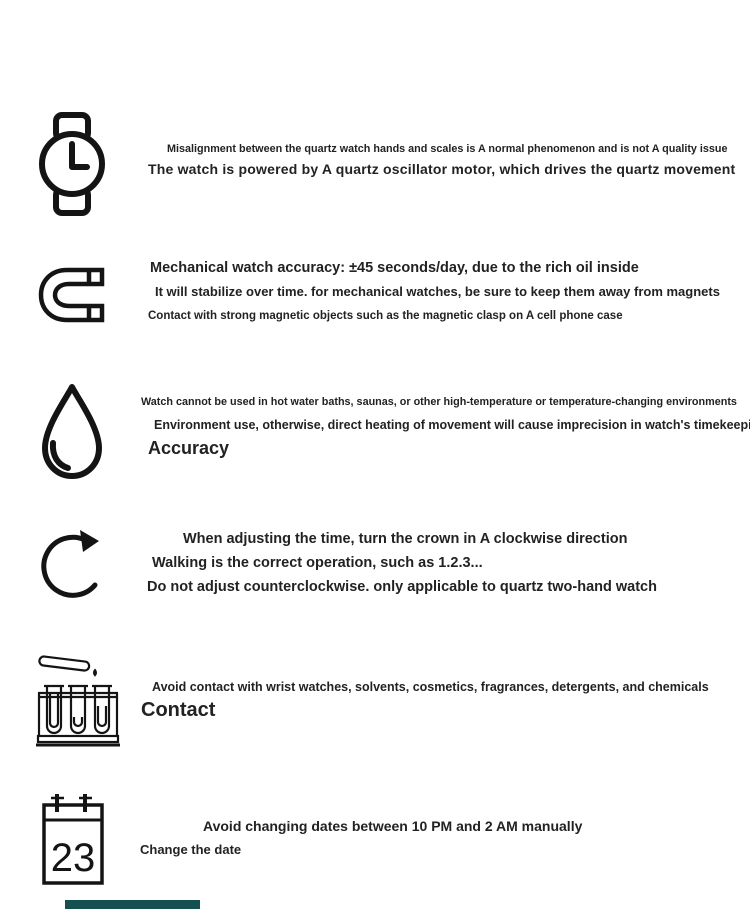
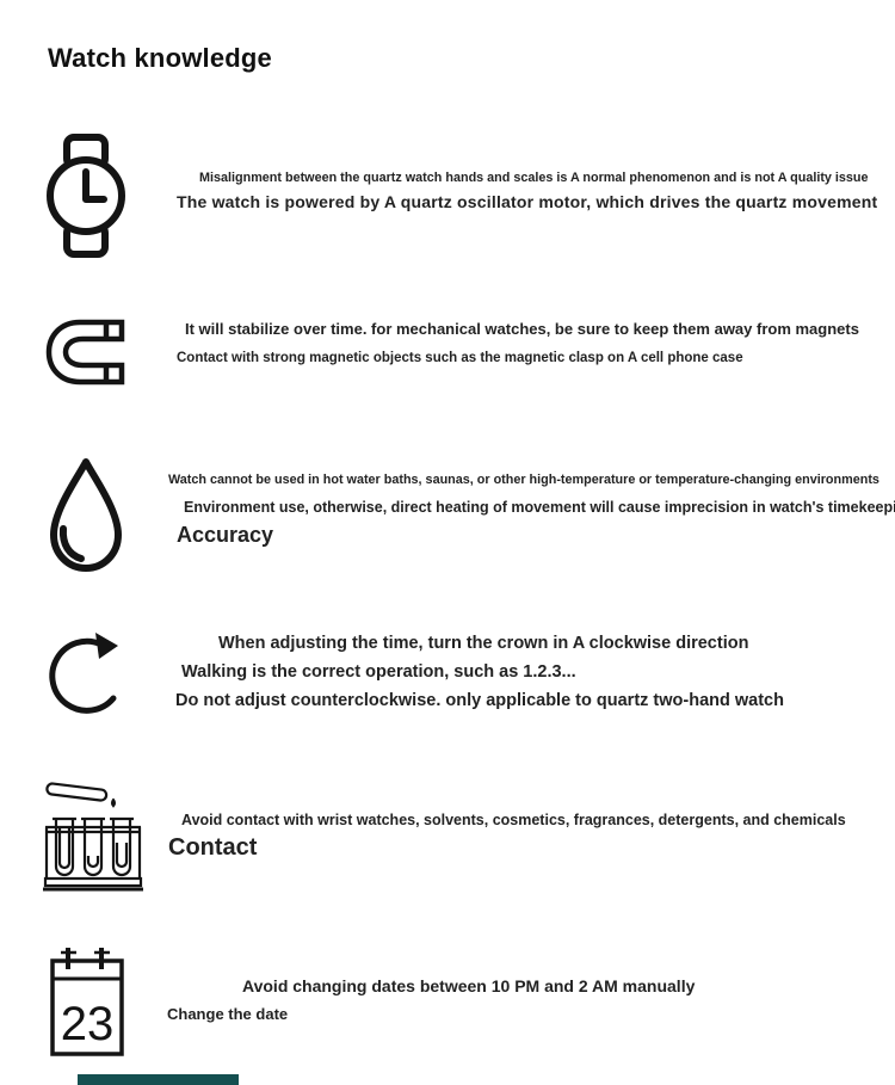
+ Watch knowledge
  Misalignment between the quartz watch hands and scales is A normal phenomenon and is not A quality issue
  The watch is powered by A quartz oscillator motor, which drives the quartz movement
- Mechanical watch accuracy: ±45 seconds/day, due to the rich oil inside
  It will stabilize over time. for mechanical watches, be sure to keep them away from magnets
  Contact with strong magnetic objects such as the magnetic clasp on A cell phone case
  Watch cannot be used in hot water baths, saunas, or other high-temperature or temperature-changing environments
  Environment use, otherwise, direct heating of movement will cause imprecision in watch's timekeep
  Accuracy
  When adjusting the time, turn the crown in A clockwise direction
  Walking is the correct operation, such as 1.2.3...
  Do not adjust counterclockwise. only applicable to quartz two-hand watch
  Avoid contact with wrist watches, solvents, cosmetics, fragrances, detergents, and chemicals
  Contact
  23
  Avoid changing dates between 10 PM and 2 AM manually
  Change the date
